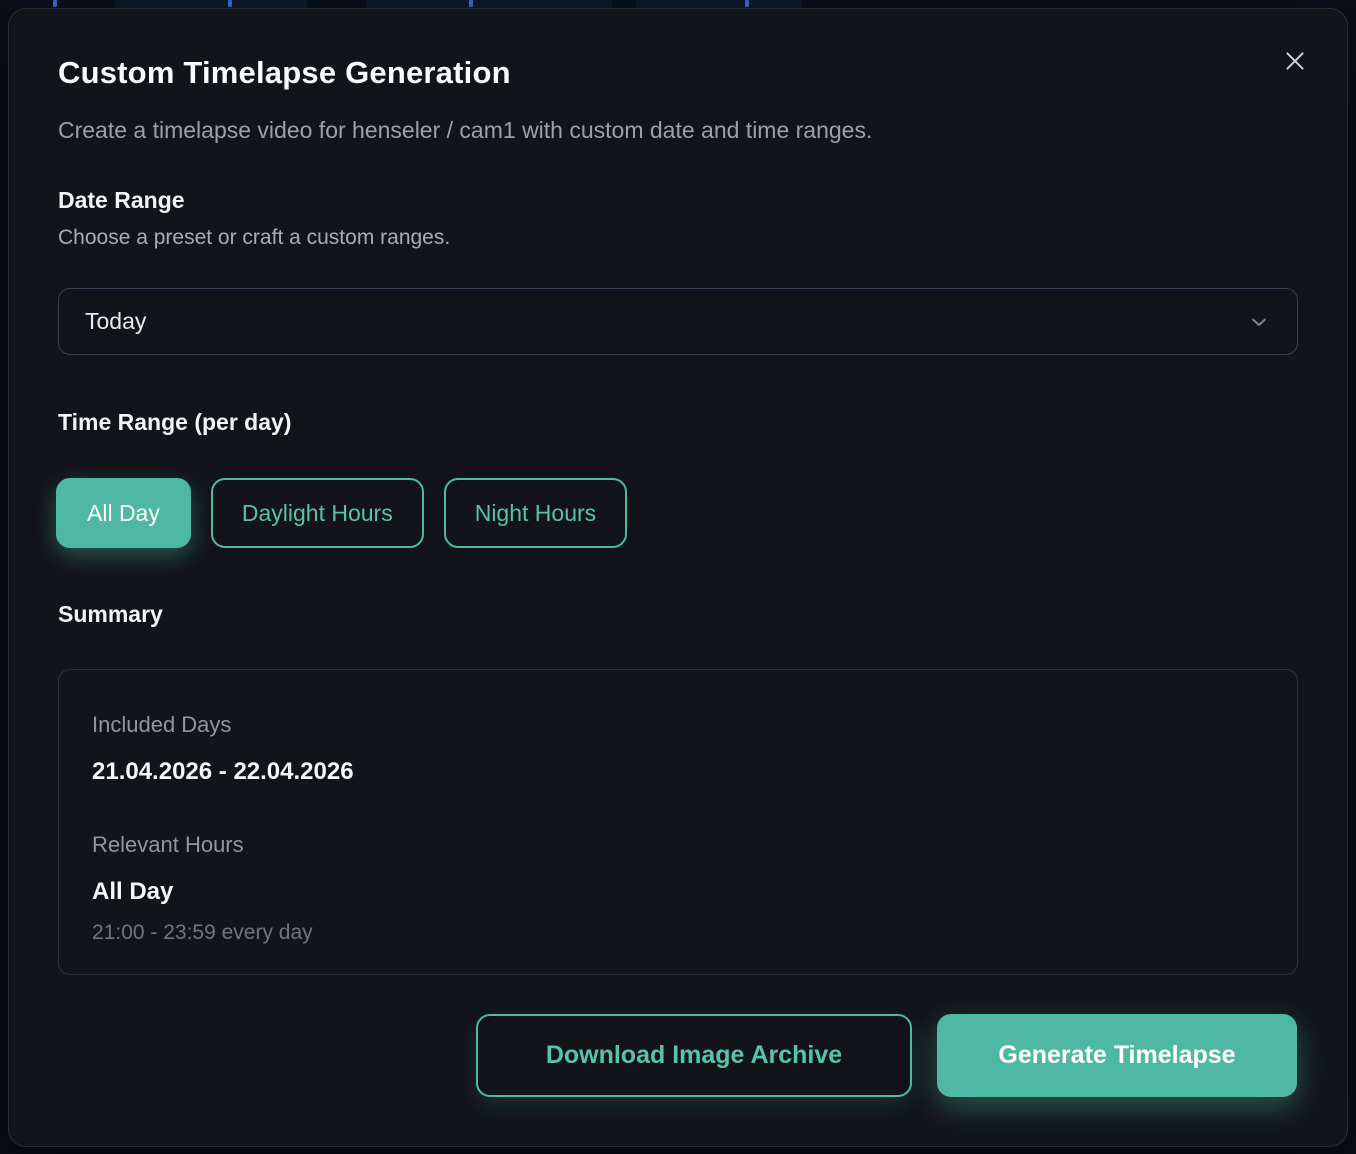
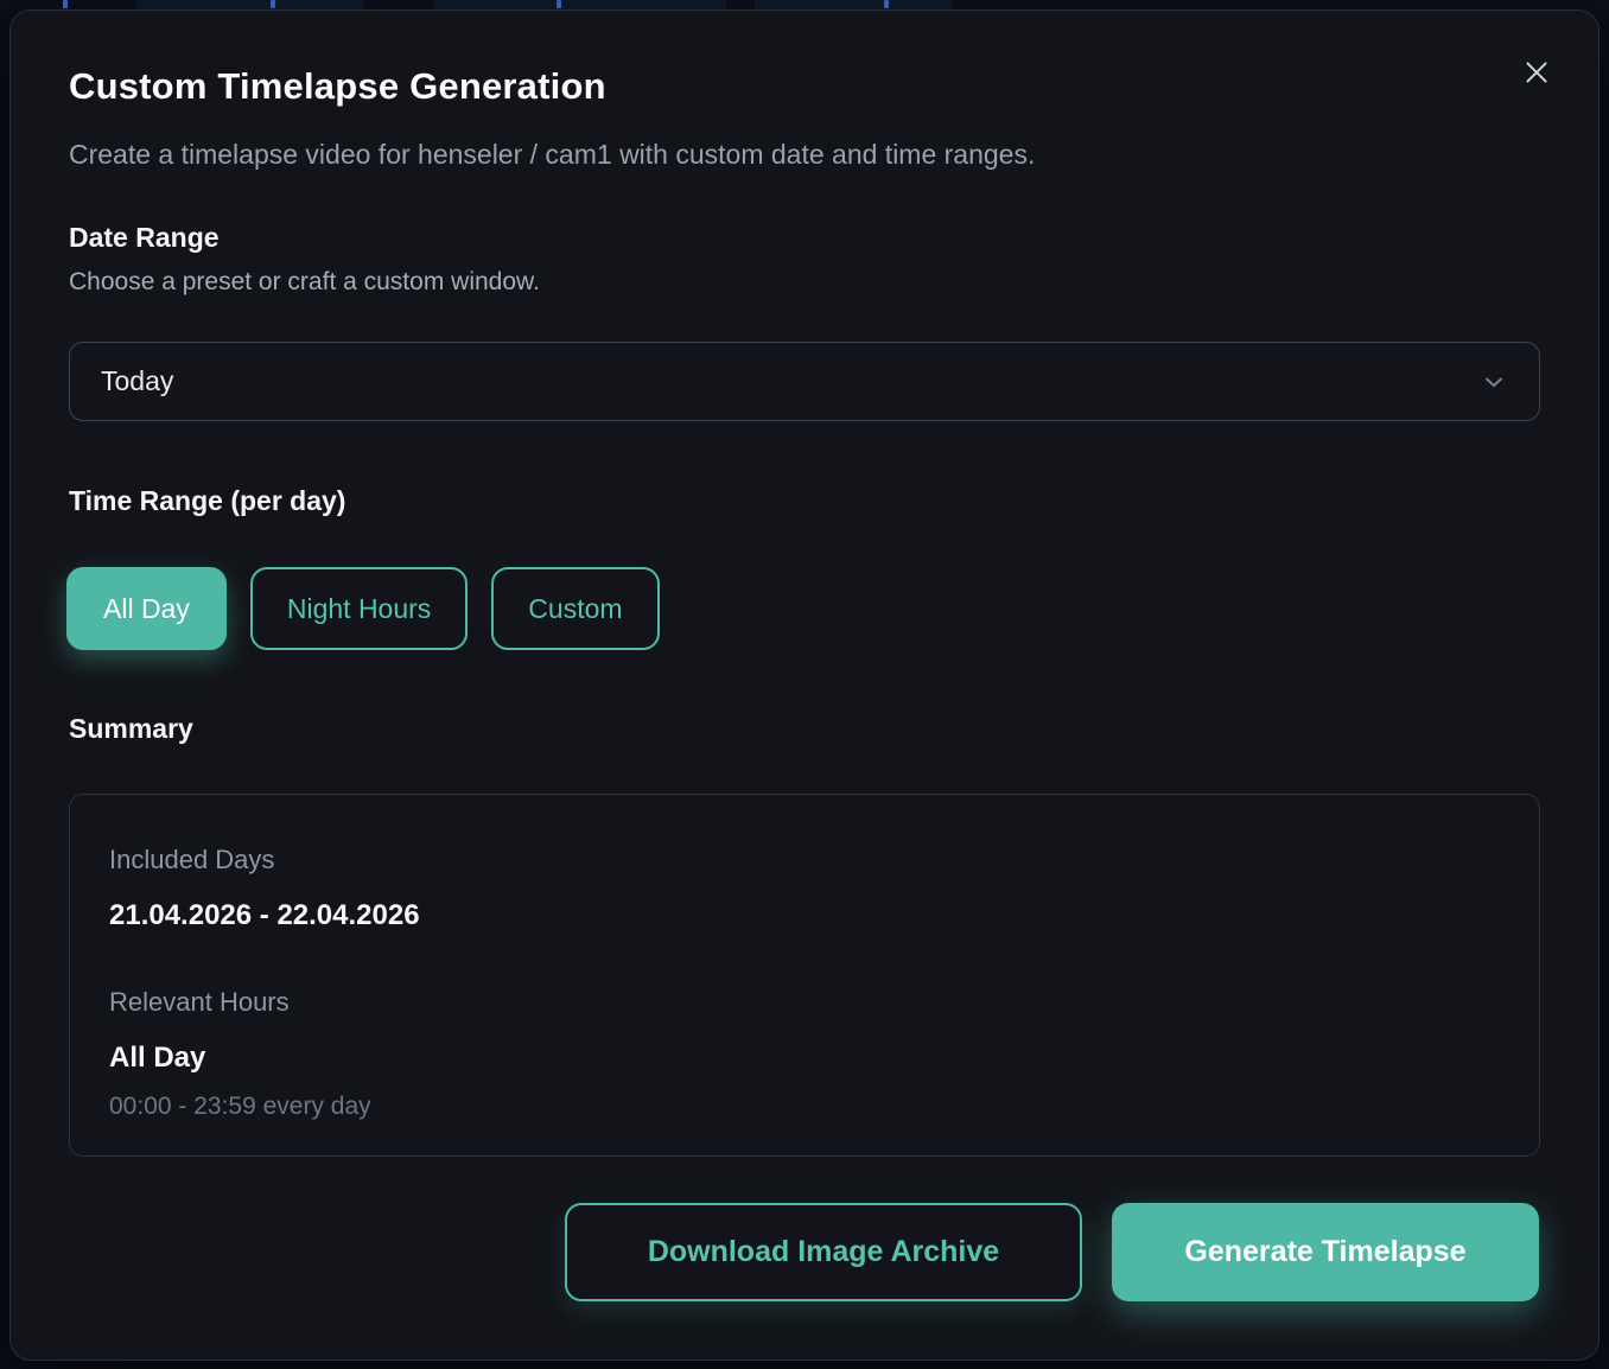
  Custom Timelapse Generation
  Create a timelapse video for henseler / cam1 with custom date and time ranges.
  Date Range
- Choose a preset or craft a custom ranges.
+ Choose a preset or craft a custom window.
  Today
  Time Range (per day)
  All Day
- Daylight Hours
  Night Hours
+ Custom
  Summary
  Included Days
  21.04.2026 - 22.04.2026
  Relevant Hours
  All Day
- 21:00 - 23:59 every day
+ 00:00 - 23:59 every day
  Download Image Archive
  Generate Timelapse
